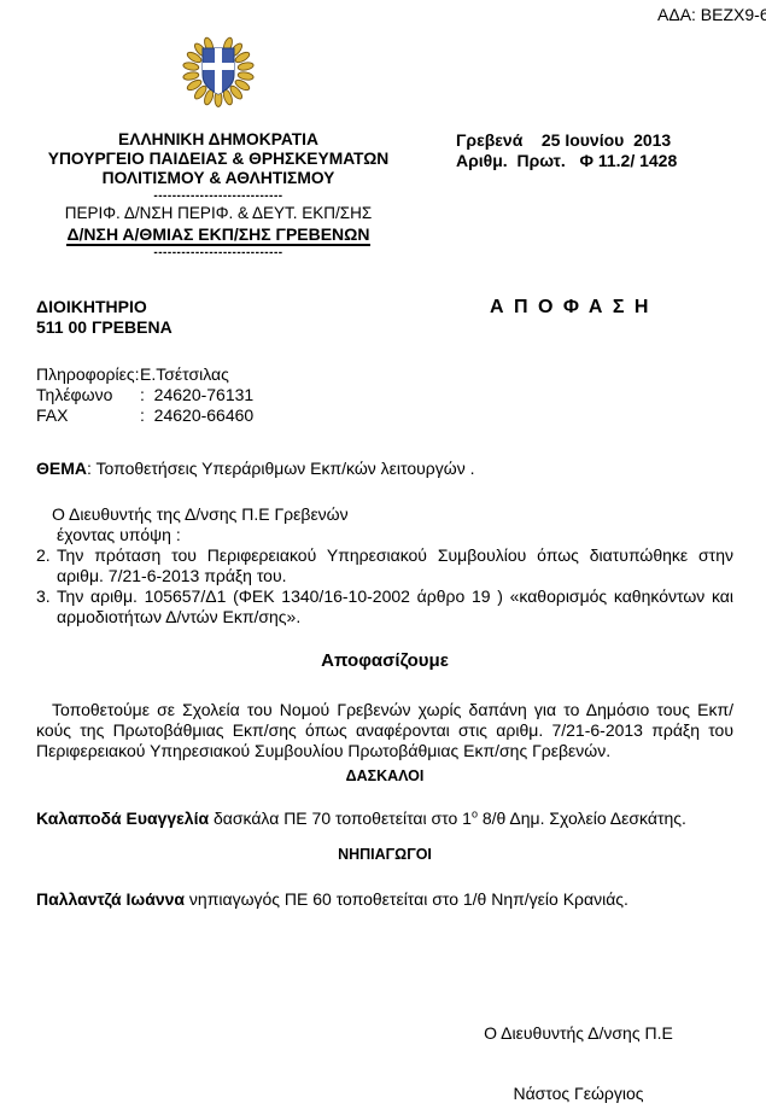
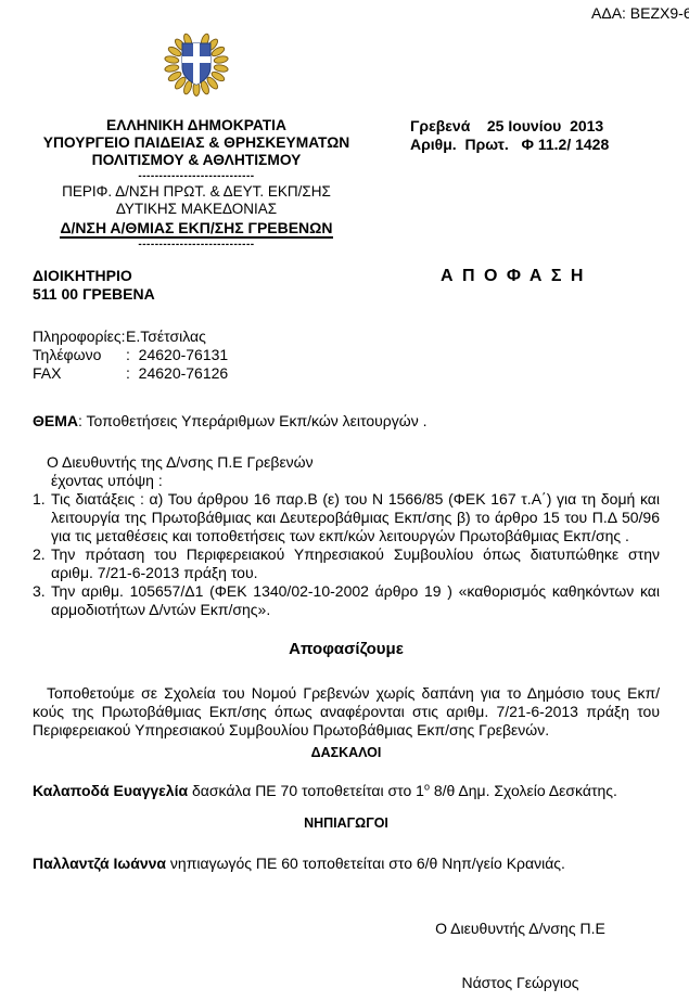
  ΑΔΑ: ΒΕΖΧ9-6
  ΕΛΛΗΝΙΚΗ ΔΗΜΟΚΡΑΤΙΑ
  ΥΠΟΥΡΓΕΙΟ ΠΑΙΔΕΙΑΣ & ΘΡΗΣΚΕΥΜΑΤΩΝ
  ΠΟΛΙΤΙΣΜΟΥ & ΑΘΛΗΤΙΣΜΟΥ
  ----------------------------
- ΠΕΡΙΦ. Δ/ΝΣΗ ΠΕΡΙΦ. & ΔΕΥΤ. ΕΚΠ/ΣΗΣ
+ ΠΕΡΙΦ. Δ/ΝΣΗ ΠΡΩΤ. & ΔΕΥΤ. ΕΚΠ/ΣΗΣ
+ ΔΥΤΙΚΗΣ ΜΑΚΕΔΟΝΙΑΣ
  Δ/ΝΣΗ Α/ΘΜΙΑΣ ΕΚΠ/ΣΗΣ ΓΡΕΒΕΝΩΝ
  ----------------------------
  Γρεβενά 25 Ιουνίου 2013
  Αριθμ. Πρωτ. Φ 11.2/ 1428
  Α Π Ο Φ Α Σ Η
  ΔΙΟΙΚΗΤΗΡΙΟ
  511 00 ΓΡΕΒΕΝΑ
  Πληροφορίες:Ε.Τσέτσιλας
  Τηλέφωνο : 24620-76131
- FAX : 24620-66460
+ FAX : 24620-76126
  ΘΕΜΑ: Τοποθετήσεις Υπεράριθμων Εκπ/κών λειτουργών .
  Ο Διευθυντής της Δ/νσης Π.Ε Γρεβενών
  έχοντας υπόψη :
+ 1.
+ Τις διατάξεις : α) Του άρθρου 16 παρ.Β (ε) του Ν 1566/85 (ΦΕΚ 167 τ.Α΄) για τη δομή και λειτουργία της Πρωτοβάθμιας και Δευτεροβάθμιας Εκπ/σης β) το άρθρο 15 του Π.Δ 50/96 για τις μεταθέσεις και τοποθετήσεις των εκπ/κών λειτουργών Πρωτοβάθμιας Εκπ/σης .
  2.
  Την πρόταση του Περιφερειακού Υπηρεσιακού Συμβουλίου όπως διατυπώθηκε στην αριθμ. 7/21-6-2013 πράξη του.
  3.
- Την αριθμ. 105657/Δ1 (ΦΕΚ 1340/16-10-2002 άρθρο 19 ) «καθορισμός καθηκόντων και αρμοδιοτήτων Δ/ντών Εκπ/σης».
+ Την αριθμ. 105657/Δ1 (ΦΕΚ 1340/02-10-2002 άρθρο 19 ) «καθορισμός καθηκόντων και αρμοδιοτήτων Δ/ντών Εκπ/σης».
  Αποφασίζουμε
  Τοποθετούμε σε Σχολεία του Νομού Γρεβενών χωρίς δαπάνη για το Δημόσιο τους Εκπ/κούς της Πρωτοβάθμιας Εκπ/σης όπως αναφέρονται στις αριθμ. 7/21-6-2013 πράξη του Περιφερειακού Υπηρεσιακού Συμβουλίου Πρωτοβάθμιας Εκπ/σης Γρεβενών.
  ΔΑΣΚΑΛΟΙ
  Καλαποδά Ευαγγελία δασκάλα ΠΕ 70 τοποθετείται στο 1ο 8/θ Δημ. Σχολείο Δεσκάτης.
  ΝΗΠΙΑΓΩΓΟΙ
- Παλλαντζά Ιωάννα νηπιαγωγός ΠΕ 60 τοποθετείται στο 1/θ Νηπ/γείο Κρανιάς.
+ Παλλαντζά Ιωάννα νηπιαγωγός ΠΕ 60 τοποθετείται στο 6/θ Νηπ/γείο Κρανιάς.
  Ο Διευθυντής Δ/νσης Π.Ε
  Νάστος Γεώργιος
